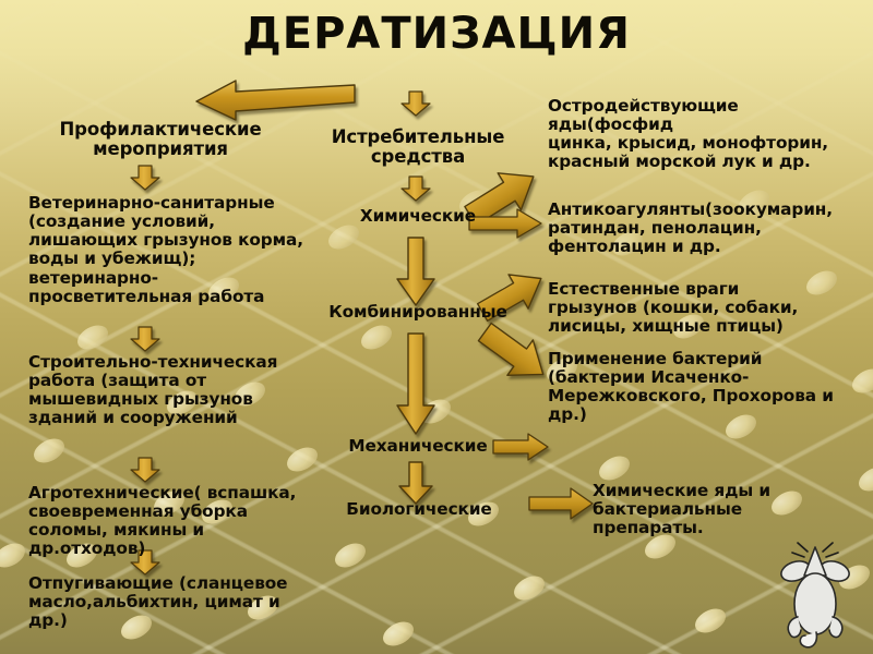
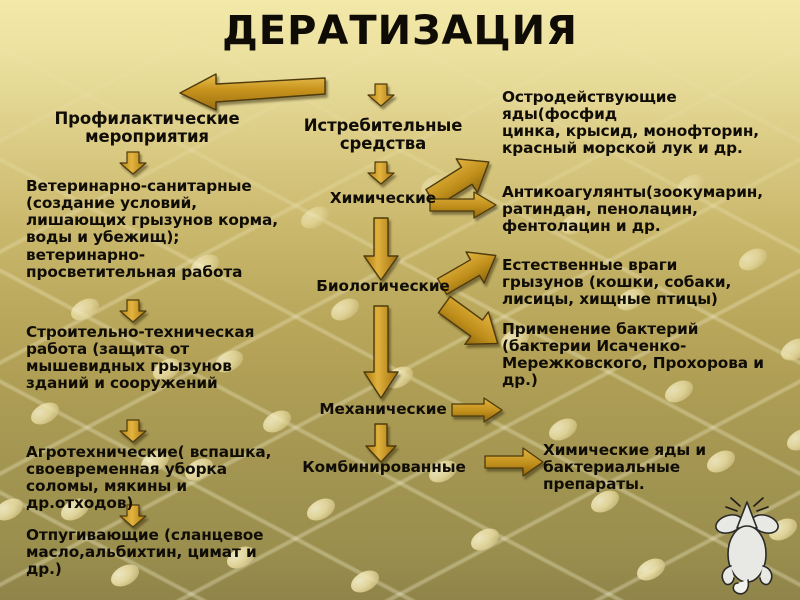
  ДЕРАТИЗАЦИЯ
  Профилактические
  мероприятия
  Ветеринарно-санитарные
  (создание условий,
  лишающих грызунов корма,
  воды и убежищ);
  ветеринарно-
  просветительная работа
  Строительно-техническая
  работа (защита от
  мышевидных грызунов
  зданий и сооружений
  Агротехнические( вспашка,
  своевременная уборка
  соломы, мякины и
  др.отходов)
  Отпугивающие (сланцевое
  масло,альбихтин, цимат и
  др.)
  Истребительные
  средства
  Химические
- Комбинированные
+ Биологические
  Механические
- Биологические
+ Комбинированные
  Остродействующие
  яды(фосфид
  цинка, крысид, монофторин,
  красный морской лук и др.
  Антикоагулянты(зоокумарин,
  ратиндан, пенолацин,
  фентолацин и др.
  Естественные враги
  грызунов (кошки, собаки,
  лисицы, хищные птицы)
  Применение бактерий
  (бактерии Исаченко-
  Мережковского, Прохорова и
  др.)
  Химические яды и
  бактериальные
  препараты.
